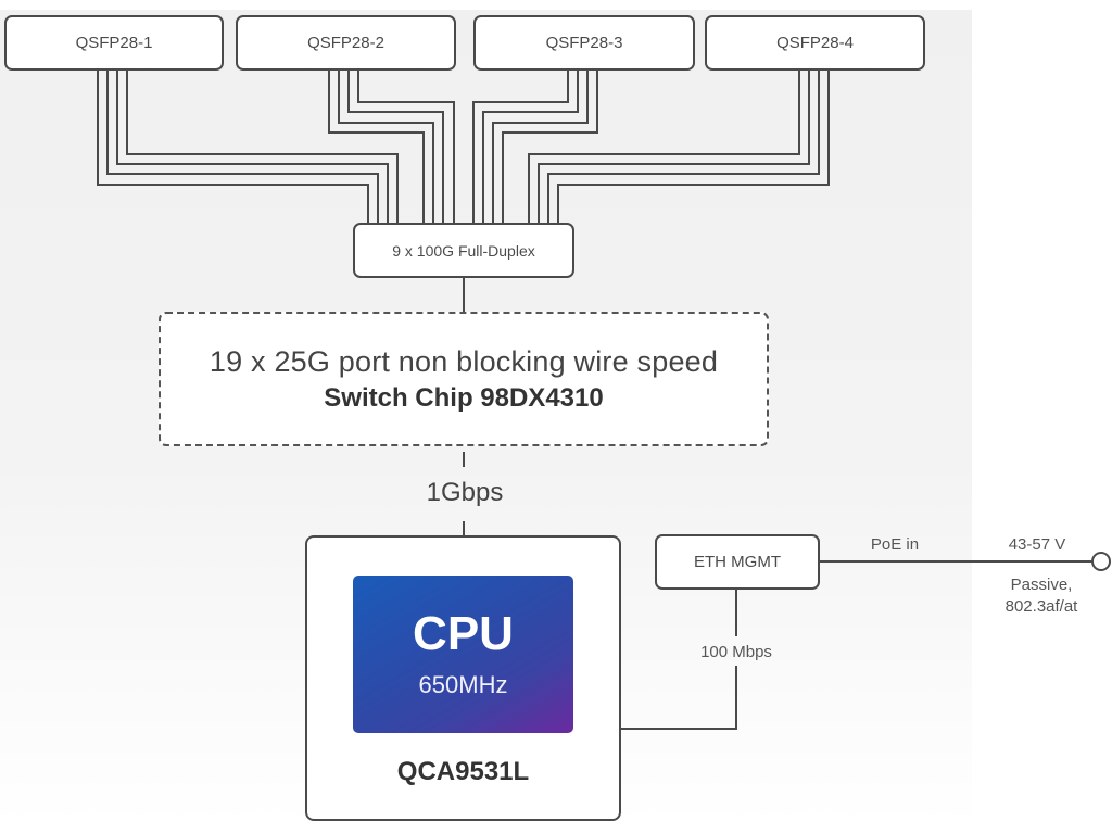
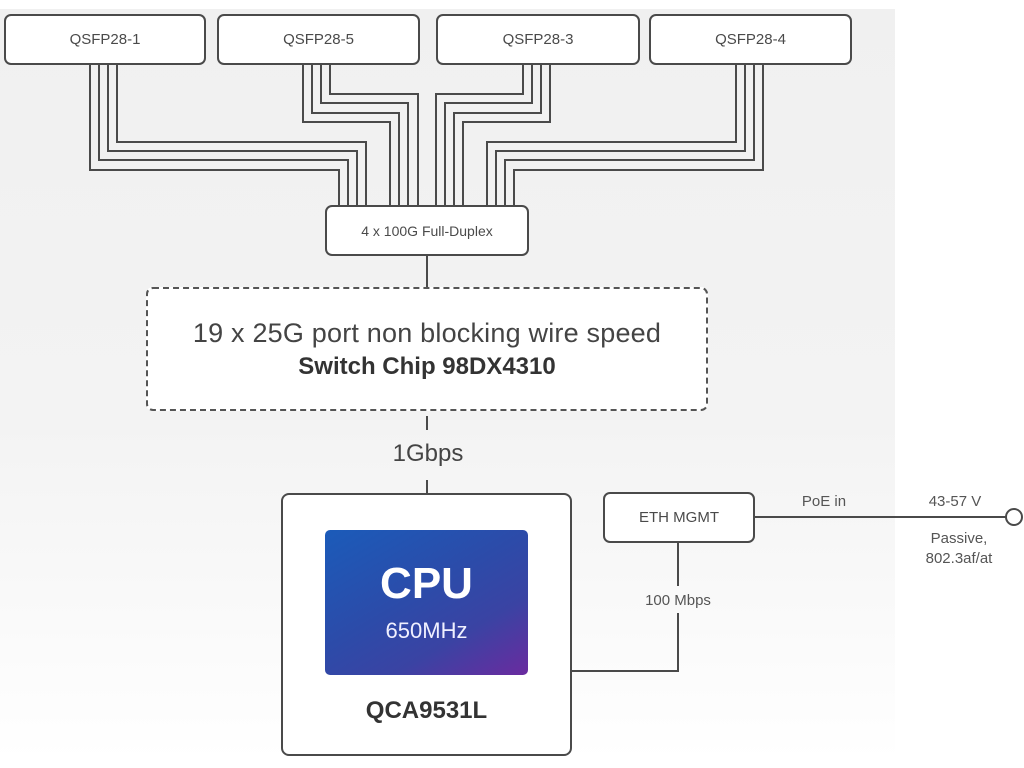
  QSFP28-1
- QSFP28-2
+ QSFP28-5
  QSFP28-3
  QSFP28-4
- 9 x 100G Full-Duplex
+ 4 x 100G Full-Duplex
  19 x 25G port non blocking wire speed
  Switch Chip 98DX4310
  1Gbps
  CPU
  650MHz
  QCA9531L
  ETH MGMT
  100 Mbps
  PoE in
  43-57 V
  Passive,
  802.3af/at
